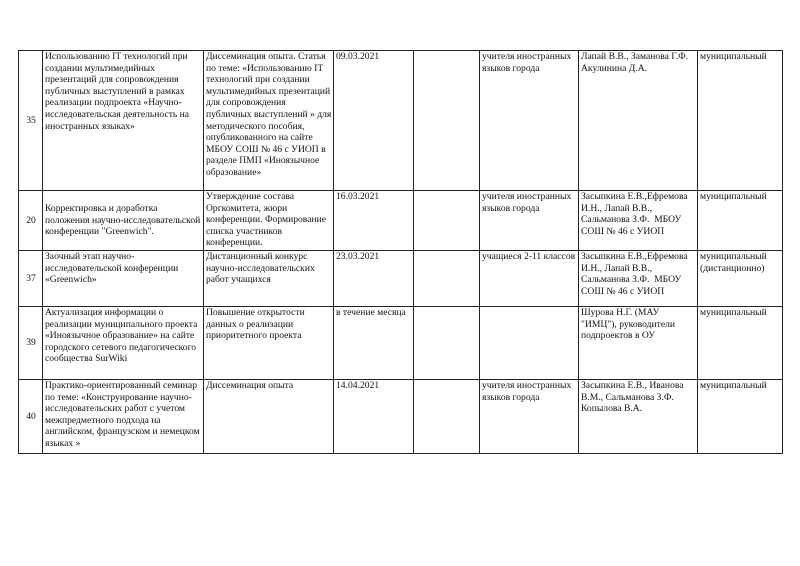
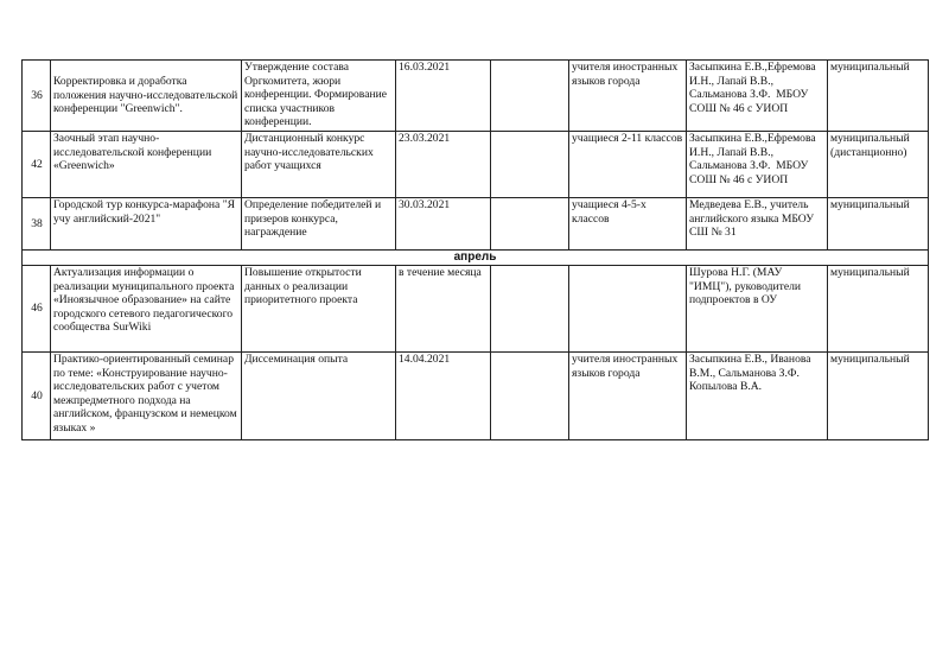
- 35	Использованию IT технологий при создании мультимедийных презентаций для сопровождения публичных выступлений в рамках реализации подпроекта «Научно-исследовательская деятельность на иностранных языках»	Диссеминация опыта. Статья по теме: «Использованию IT технологий при создании мультимедийных презентаций для сопровождения публичных выступлений » для методического пособия, опубликованного на сайте МБОУ СОШ № 46 с УИОП в разделе ПМП «Иноязычное образование»	09.03.2021		учителя иностранных языков города	Лапай В.В., Заманова Г.Ф. Акулинина Д.А.	муниципальный
- 20	Корректировка и доработка положения научно-исследовательской конференции "Greenwich".	Утверждение состава Оргкомитета, жюри конференции. Формирование списка участников конференции.	16.03.2021		учителя иностранных языков города	Засыпкина Е.В.,Ефремова И.Н., Лапай В.В., Сальманова З.Ф. МБОУ СОШ № 46 с УИОП	муниципальный
+ 36	Корректировка и доработка положения научно-исследовательской конференции "Greenwich".	Утверждение состава Оргкомитета, жюри конференции. Формирование списка участников конференции.	16.03.2021		учителя иностранных языков города	Засыпкина Е.В.,Ефремова И.Н., Лапай В.В., Сальманова З.Ф. МБОУ СОШ № 46 с УИОП	муниципальный
- 37	Заочный этап научно-исследовательской конференции «Greenwich»	Дистанционный конкурс научно-исследовательских работ учащихся	23.03.2021		учащиеся 2-11 классов	Засыпкина Е.В.,Ефремова И.Н., Лапай В.В., Сальманова З.Ф. МБОУ СОШ № 46 с УИОП	муниципальный (дистанционно)
+ 42	Заочный этап научно-исследовательской конференции «Greenwich»	Дистанционный конкурс научно-исследовательских работ учащихся	23.03.2021		учащиеся 2-11 классов	Засыпкина Е.В.,Ефремова И.Н., Лапай В.В., Сальманова З.Ф. МБОУ СОШ № 46 с УИОП	муниципальный (дистанционно)
+ 38	Городской тур конкурса-марафона "Я учу английский-2021"	Определение победителей и призеров конкурса, награждение	30.03.2021		учащиеся 4-5-х классов	Медведева Е.В., учитель английского языка МБОУ СШ № 31	муниципальный
+ апрель
- 39	Актуализация информации о реализации муниципального проекта «Иноязычное образование» на сайте городского сетевого педагогического сообщества SurWiki	Повышение открытости данных о реализации приоритетного проекта	в течение месяца			Шурова Н.Г. (МАУ "ИМЦ"), руководители подпроектов в ОУ	муниципальный
+ 46	Актуализация информации о реализации муниципального проекта «Иноязычное образование» на сайте городского сетевого педагогического сообщества SurWiki	Повышение открытости данных о реализации приоритетного проекта	в течение месяца			Шурова Н.Г. (МАУ "ИМЦ"), руководители подпроектов в ОУ	муниципальный
  40	Практико-ориентированный семинар по теме: «Конструирование научно-исследовательских работ с учетом межпредметного подхода на английском, французском и немецком языках »	Диссеминация опыта	14.04.2021		учителя иностранных языков города	Засыпкина Е.В., Иванова В.М., Сальманова З.Ф. Копылова В.А.	муниципальный
